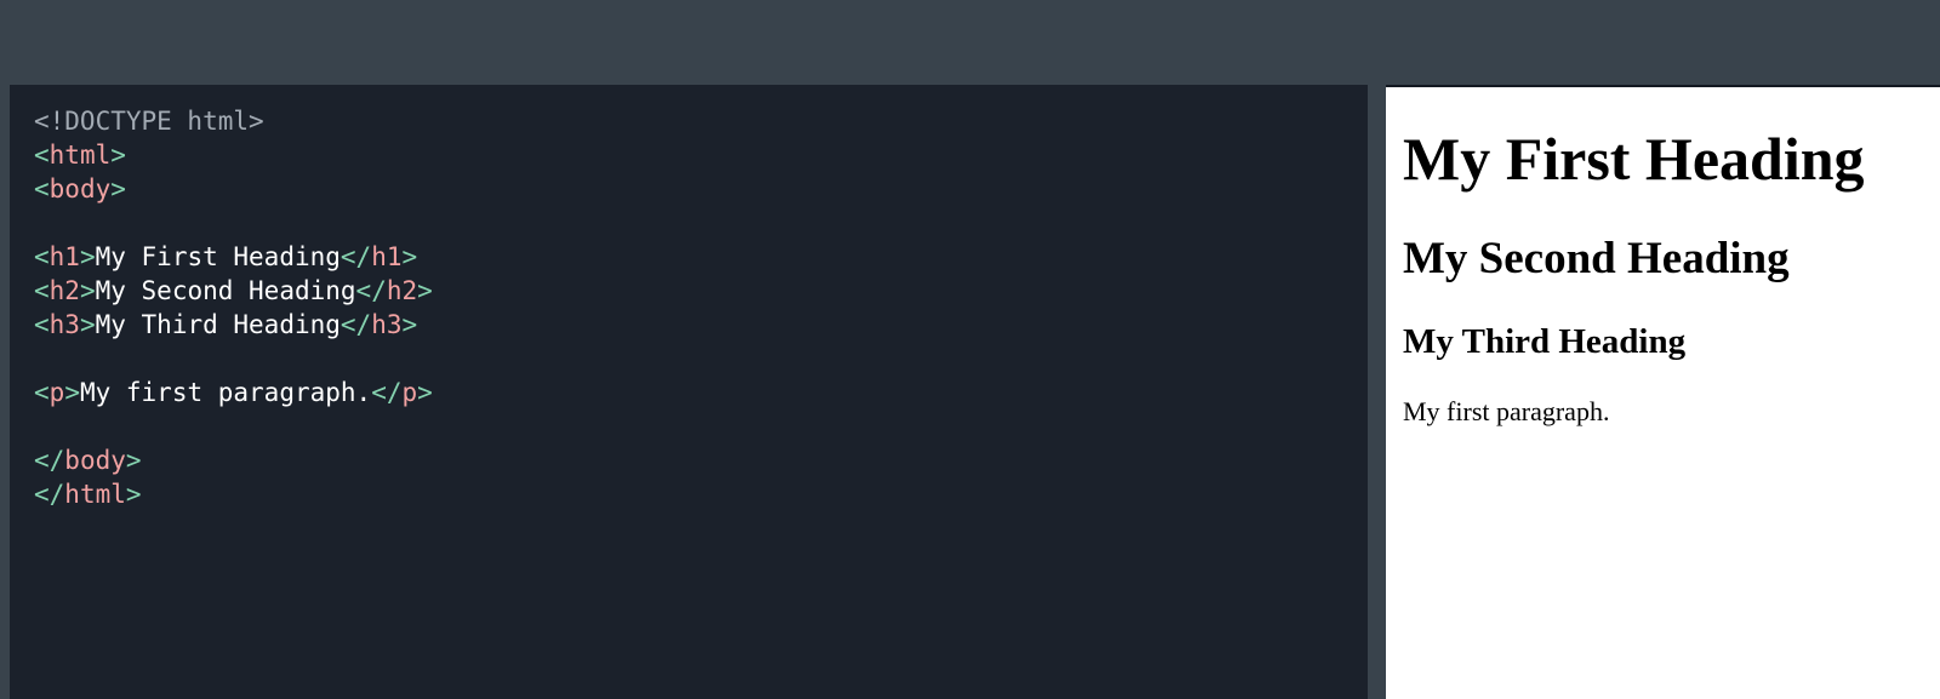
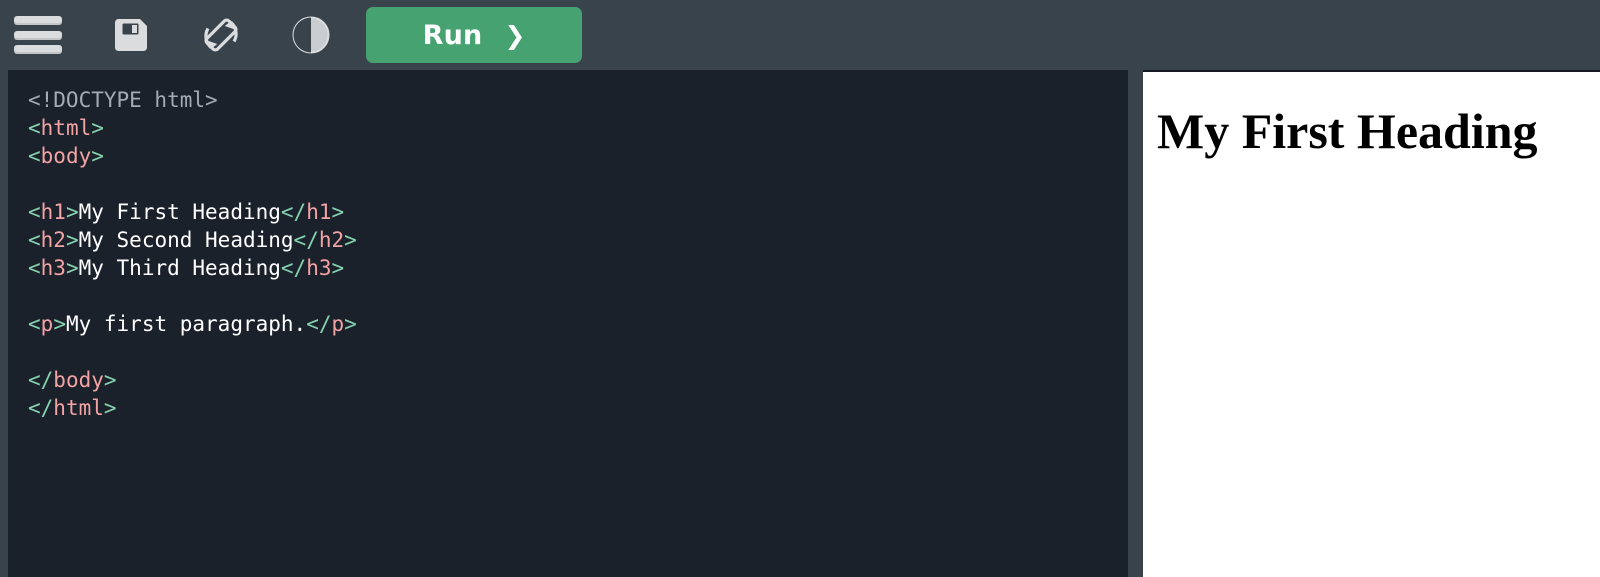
+ Run
+ ❯
  <!DOCTYPE html> <html> <body> <h1>My First Heading</h1> <h2>My Second Heading</h2> <h3>My Third Heading</h3> <p>My first paragraph.</p> </body> </html>
  My First Heading
- My Second Heading
- My Third Heading
- My first paragraph.
